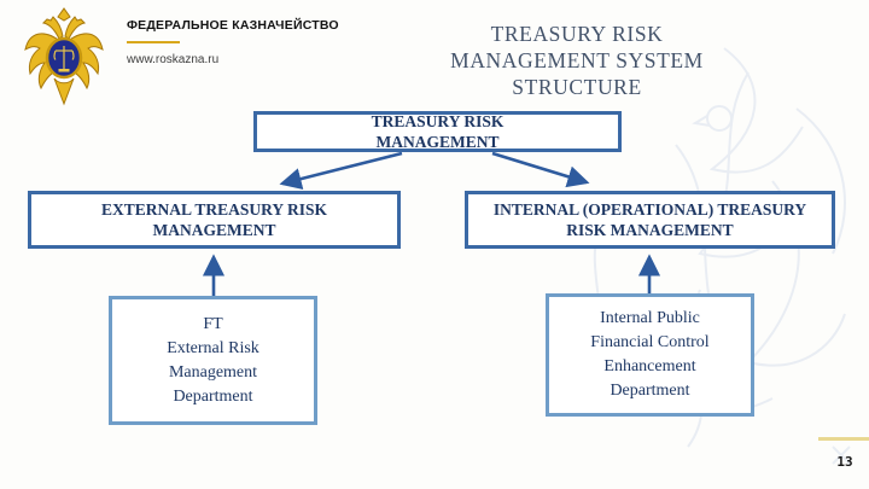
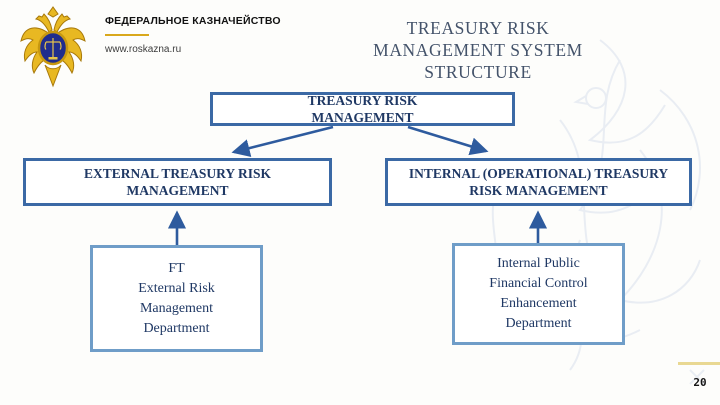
  ФЕДЕРАЛЬНОЕ КАЗНАЧЕЙСТВО
  www.roskazna.ru
  TREASURY RISK
  MANAGEMENT SYSTEM STRUCTURE
  TREASURY RISK
  MANAGEMENT
  EXTERNAL TREASURY RISK
  MANAGEMENT
  INTERNAL (OPERATIONAL) TREASURY
  RISK MANAGEMENT
  FT
  External Risk
  Management
  Department
  Internal Public
  Financial Control
  Enhancement
  Department
- 13
+ 20
